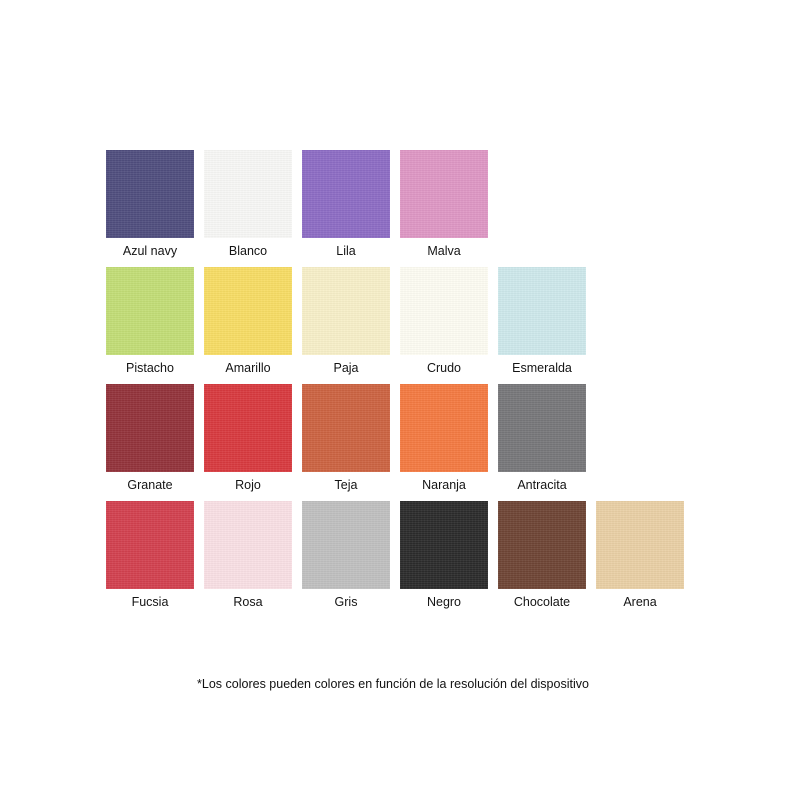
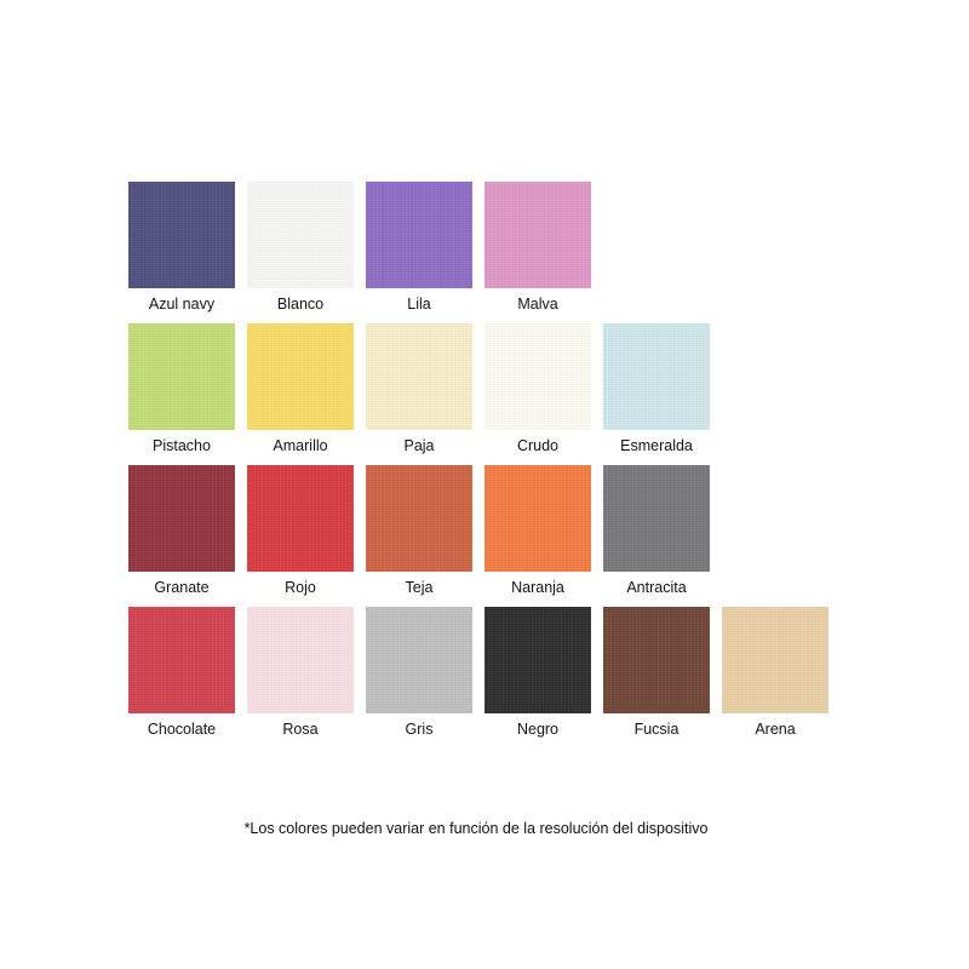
  Azul navy
  Blanco
  Lila
  Malva
  Pistacho
  Amarillo
  Paja
  Crudo
  Esmeralda
  Granate
  Rojo
  Teja
  Naranja
  Antracita
- Fucsia
+ Chocolate
  Rosa
  Gris
  Negro
- Chocolate
+ Fucsia
  Arena
- *Los colores pueden colores en función de la resolución del dispositivo
+ *Los colores pueden variar en función de la resolución del dispositivo
